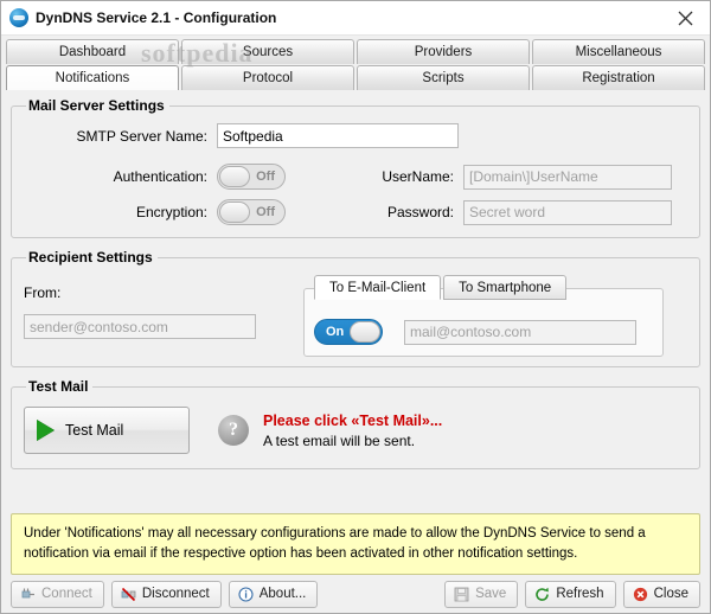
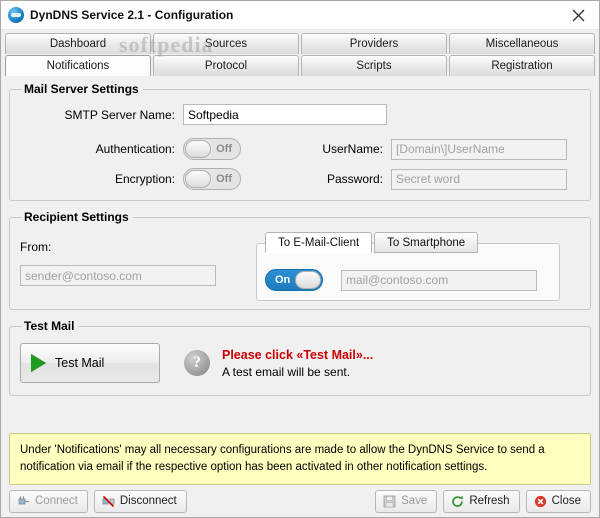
  DynDNS Service 2.1 - Configuration
  softpedia
  Dashboard
  Sources
  Providers
  Miscellaneous
  Notifications
  Protocol
  Scripts
  Registration
  Mail Server Settings
  SMTP Server Name:
  Softpedia
  Authentication:
  Off
  UserName:
  [Domain\]UserName
  Encryption:
  Off
  Password:
  Secret word
  Recipient Settings
  From:
  sender@contoso.com
  To E-Mail-Client
  To Smartphone
  On
  mail@contoso.com
  Test Mail
  Test Mail
  ?
  Please click «Test Mail»...
  A test email will be sent.
  Under 'Notifications' may all necessary configurations are made to allow the DynDNS Service to send a notification via email if the respective option has been activated in other notification settings.
  Connect
  Disconnect
- About...
  Save
  Refresh
  Close
